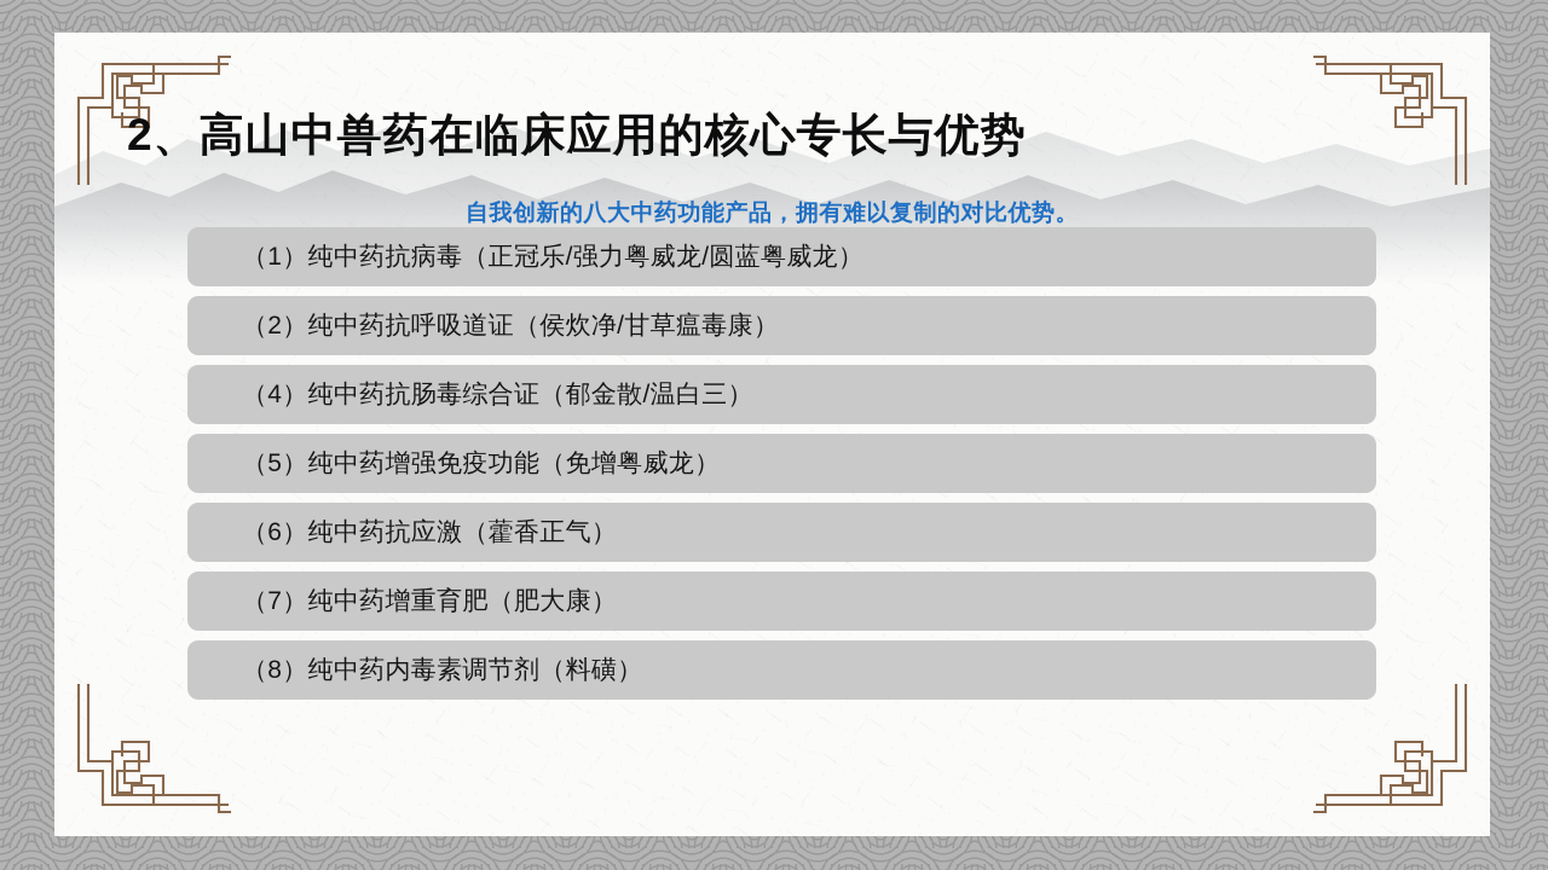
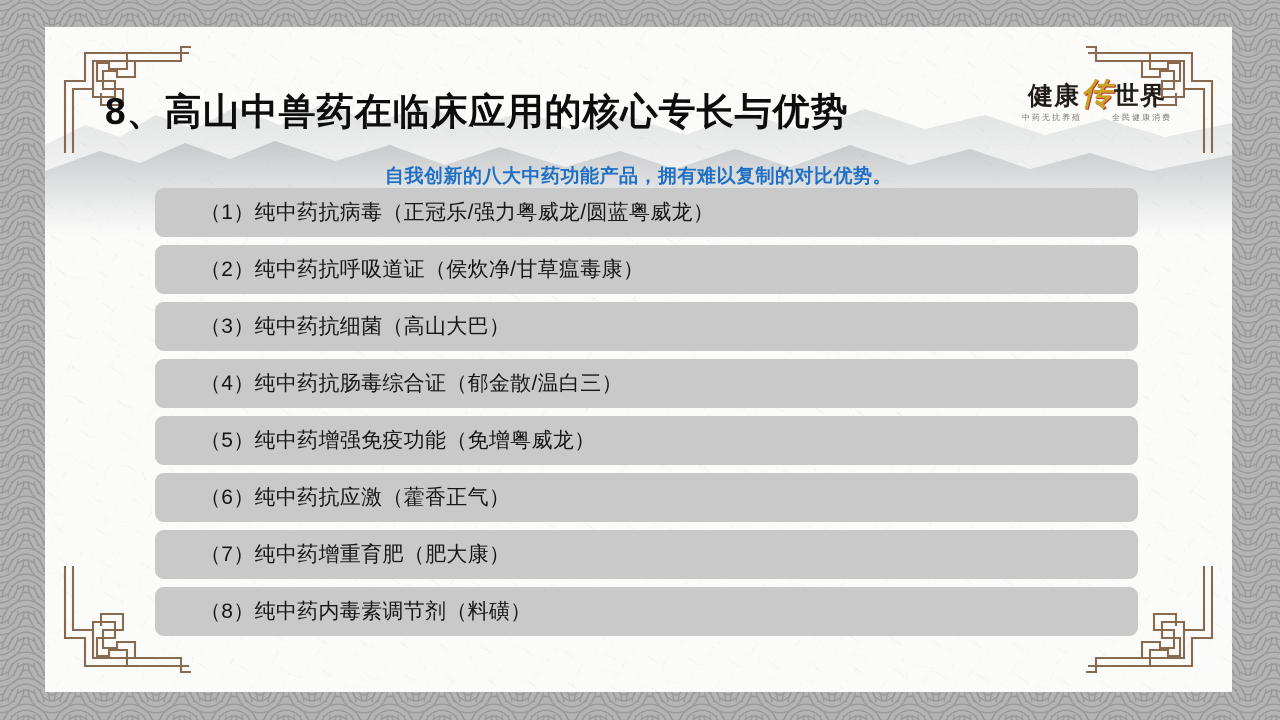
- 2、高山中兽药在临床应用的核心专长与优势
+ 8、高山中兽药在临床应用的核心专长与优势
+ 健康传世界
+ 中药无抗养殖 全民健康消费
  自我创新的八大中药功能产品，拥有难以复制的对比优势。
  （1）纯中药抗病毒（正冠乐/强力粤威龙/圆蓝粤威龙）
  （2）纯中药抗呼吸道证（侯炊净/甘草瘟毒康）
+ （3）纯中药抗细菌（高山大巴）
  （4）纯中药抗肠毒综合证（郁金散/温白三）
  （5）纯中药增强免疫功能（免增粤威龙）
  （6）纯中药抗应激（藿香正气）
  （7）纯中药增重育肥（肥大康）
  （8）纯中药内毒素调节剂（料磺）
